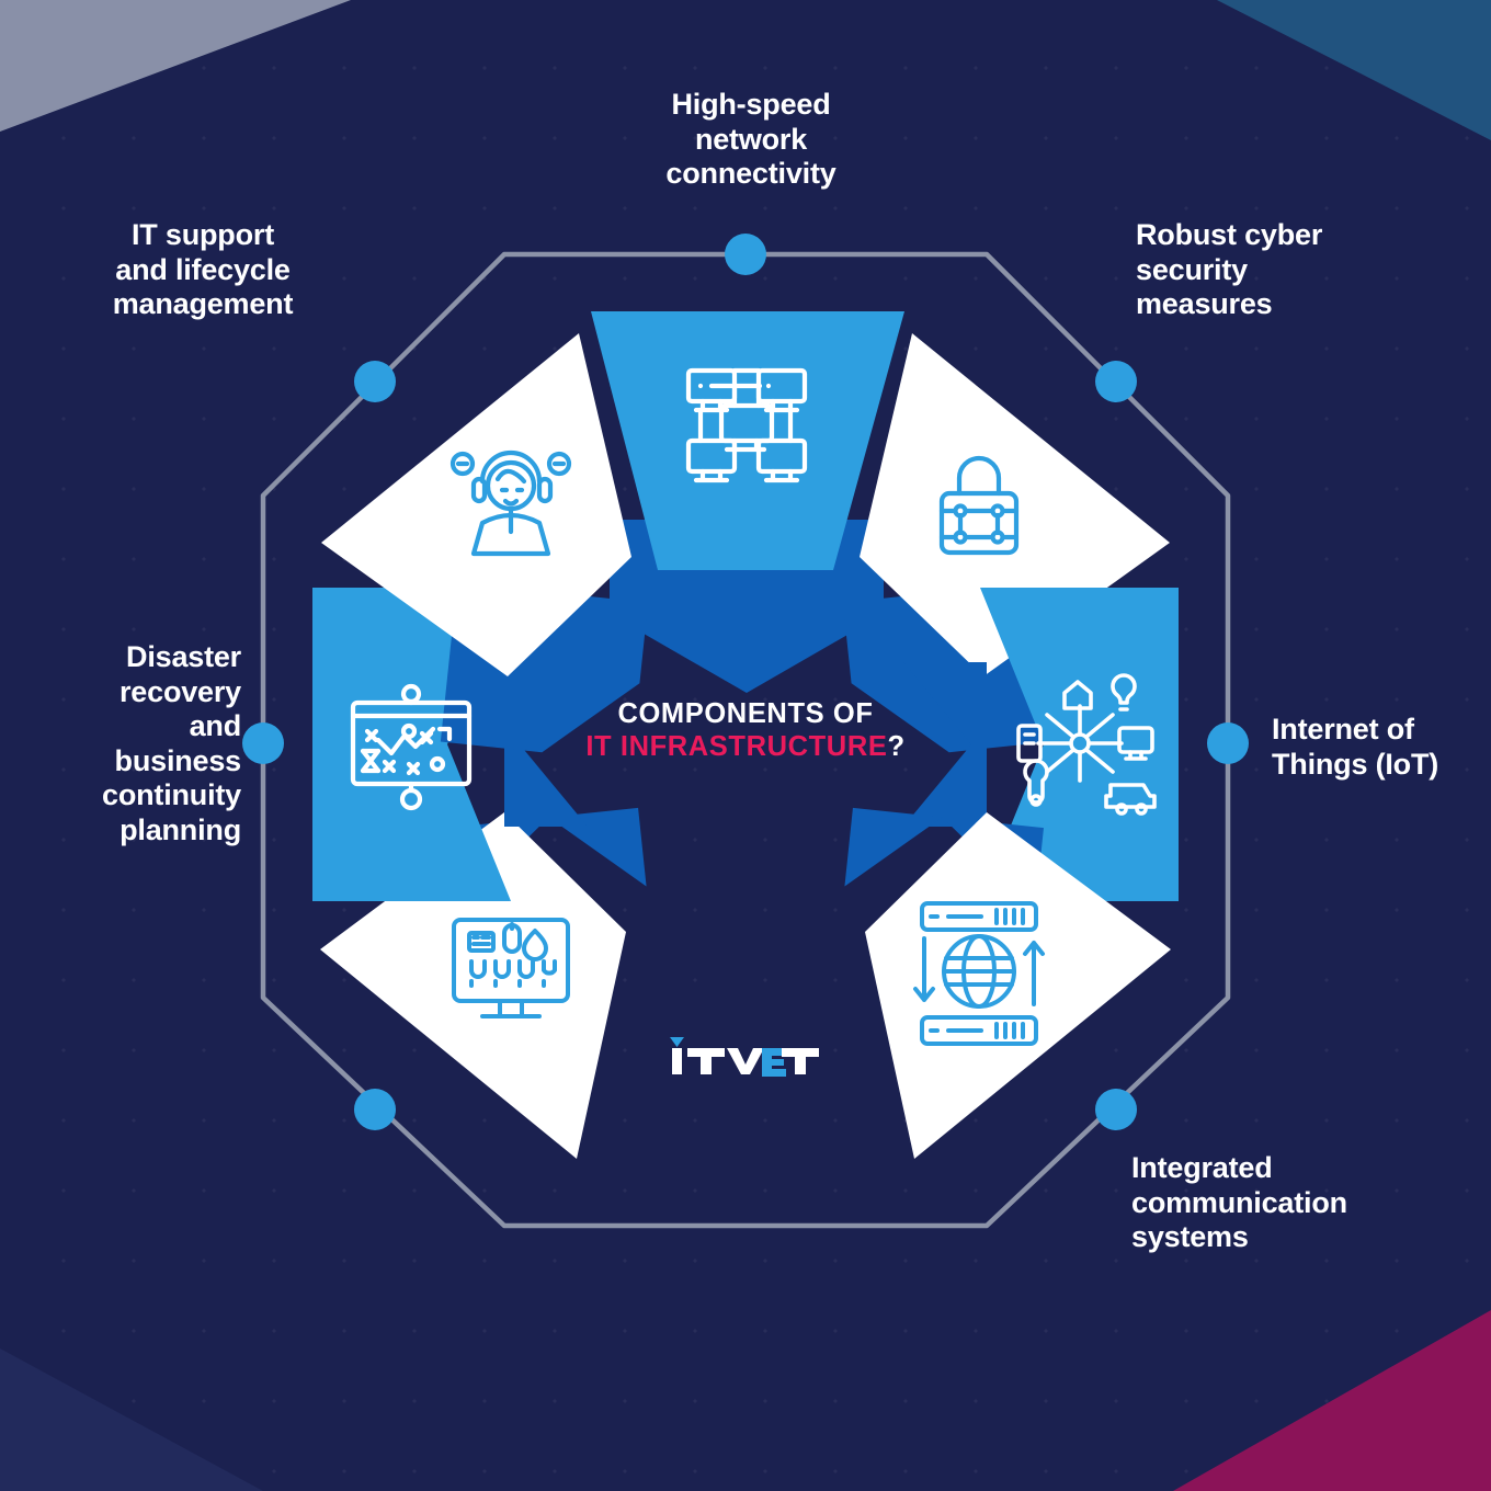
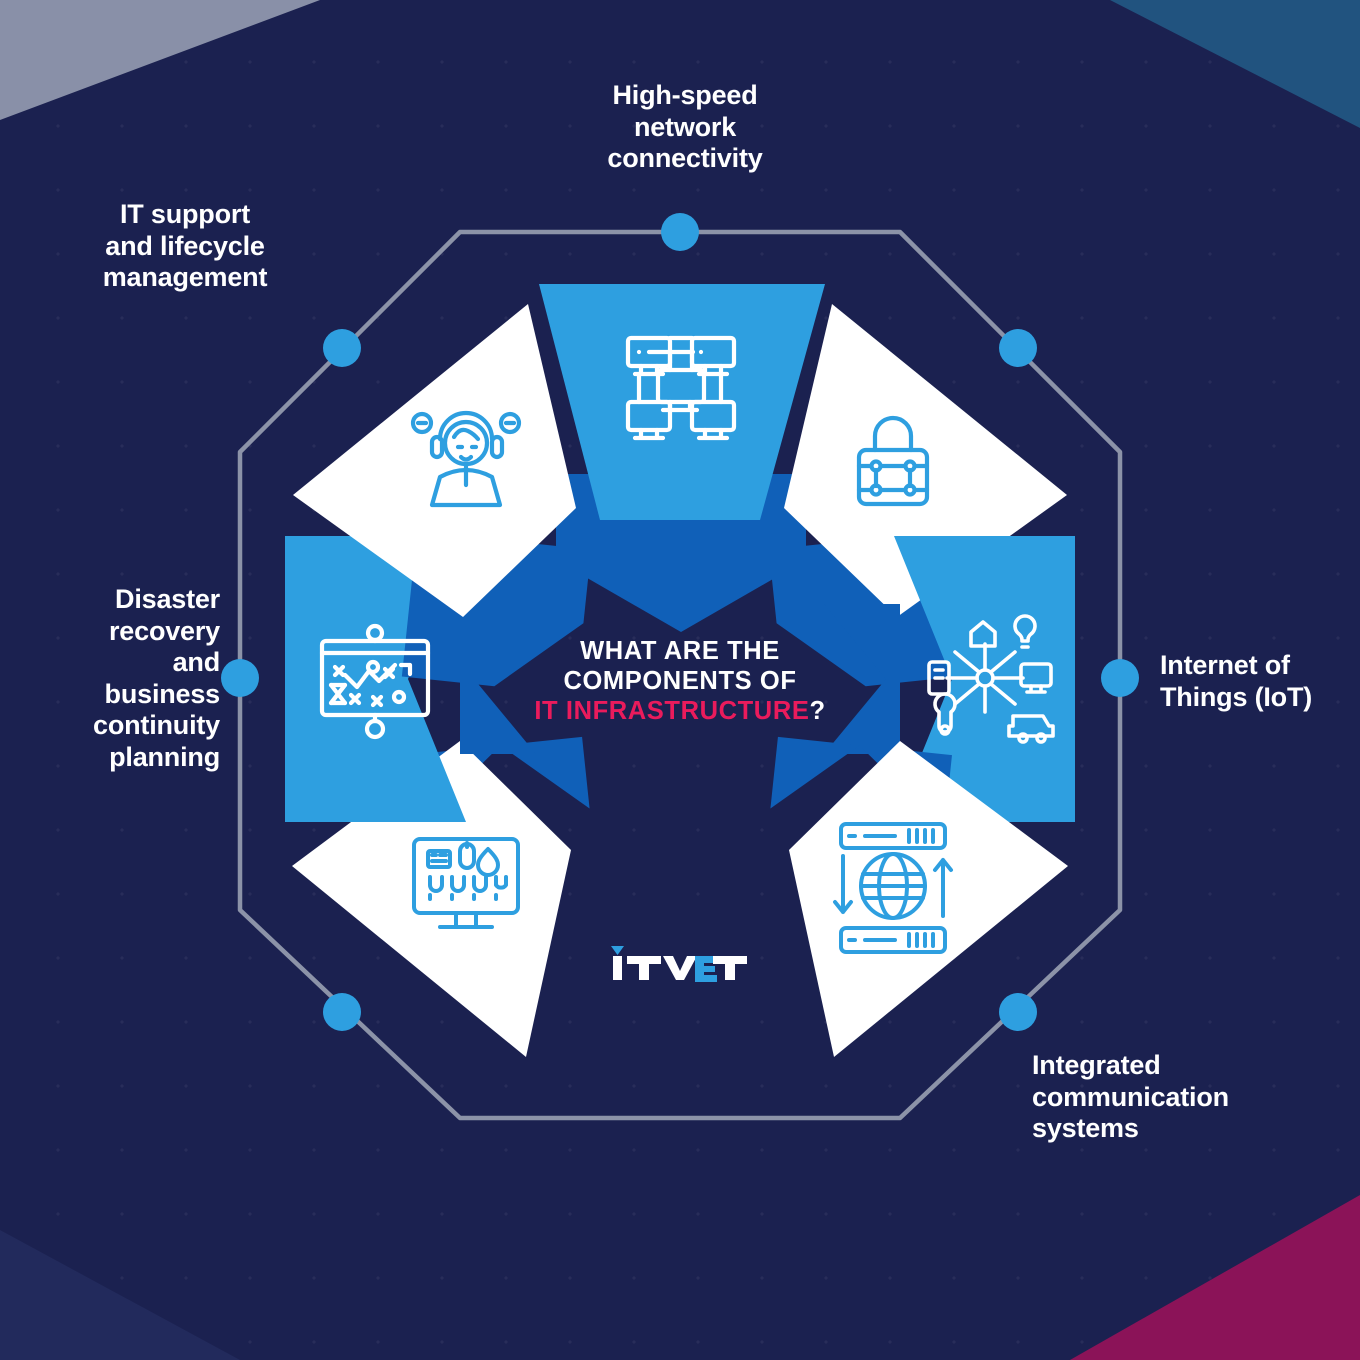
  High-speed
  network
  connectivity
- Robust cyber
- security
- measures
  Internet of
  Things (IoT)
  Integrated
  communication
  systems
  Disaster
  recovery
  and
  business
  continuity
  planning
  IT support
  and lifecycle
  management
+ WHAT ARE THE
  COMPONENTS OF
  IT INFRASTRUCTURE?
